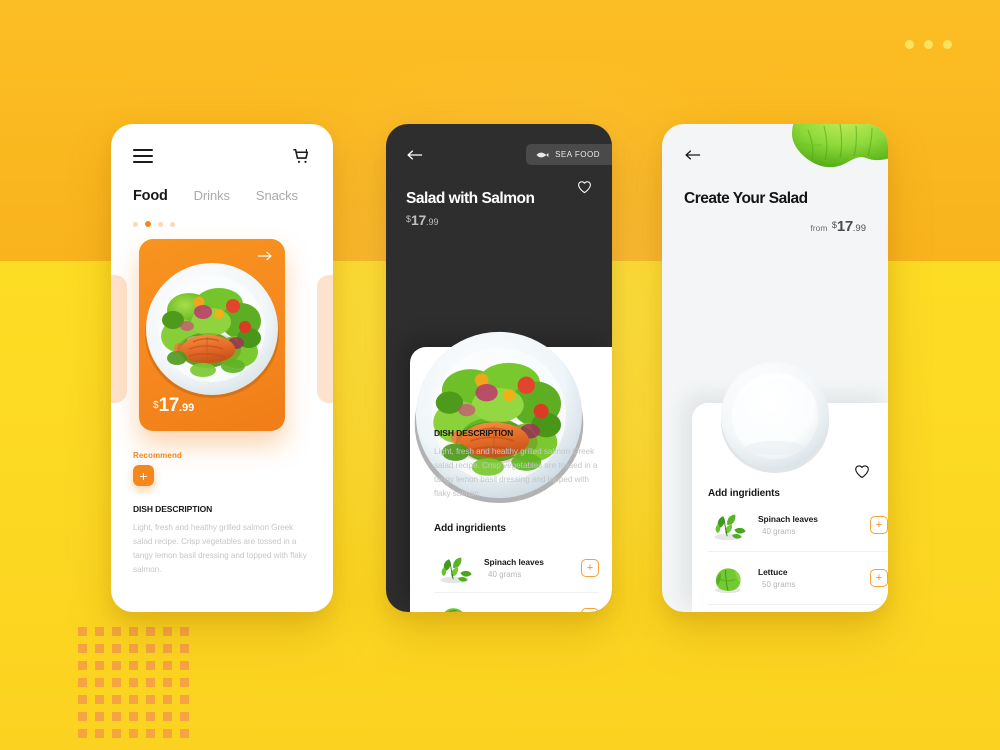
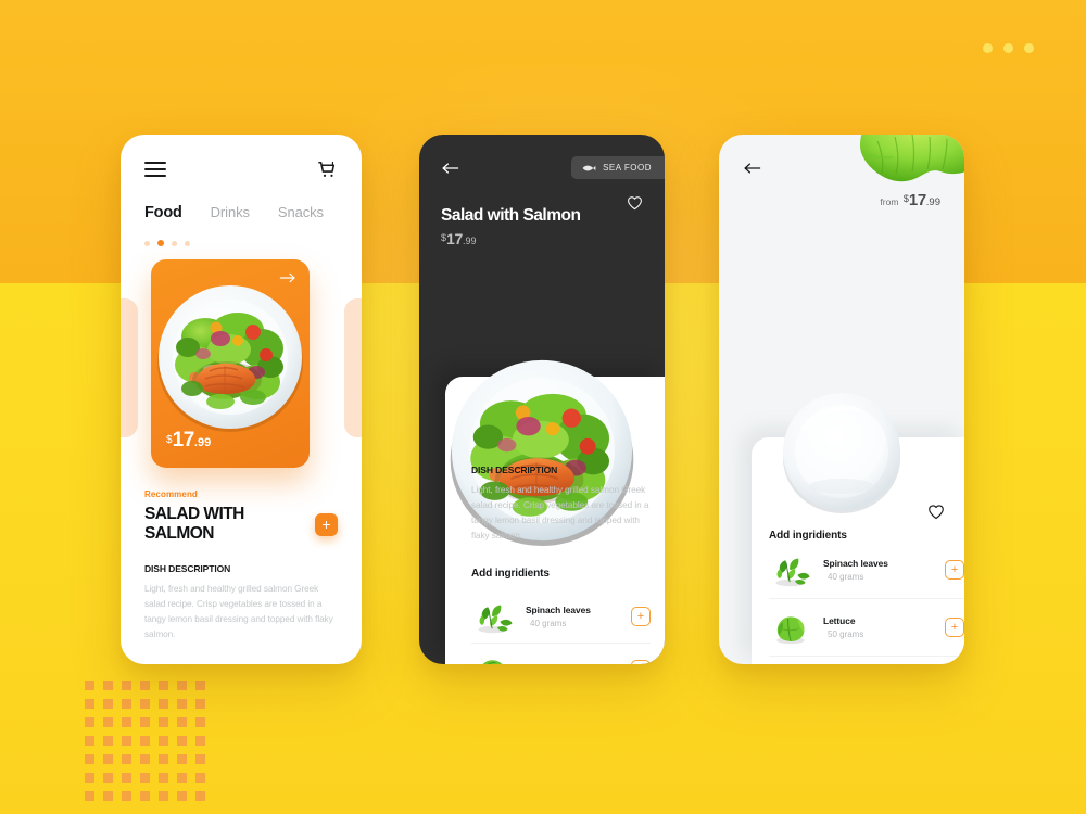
  Food
  Drinks
  Snacks
  $17.99
  Recommend
+ SALAD WITH SALMON
  +
  DISH DESCRIPTION
  Light, fresh and healthy grilled salmon Greek salad recipe. Crisp vegetables are tossed in a tangy lemon basil dressing and topped with flaky salmon.
  SEA FOOD
  Salad with Salmon
  $17.99
  DISH DESCRIPTION
  Light, fresh and healthy grilled salmon Greek salad recipe. Crisp vegetables are tossed in a tangy lemon basil dressing and topped with flaky salmon.
  Add ingridients
  Spinach leaves
  40 grams
  +
- Create Your Salad
  from $17.99
  Add ingridients
  Spinach leaves
  40 grams
  +
  Lettuce
  50 grams
  +
